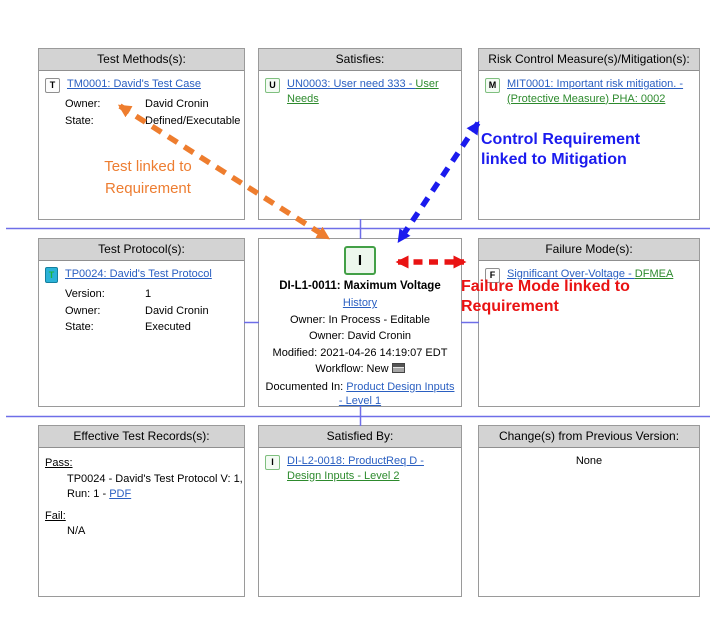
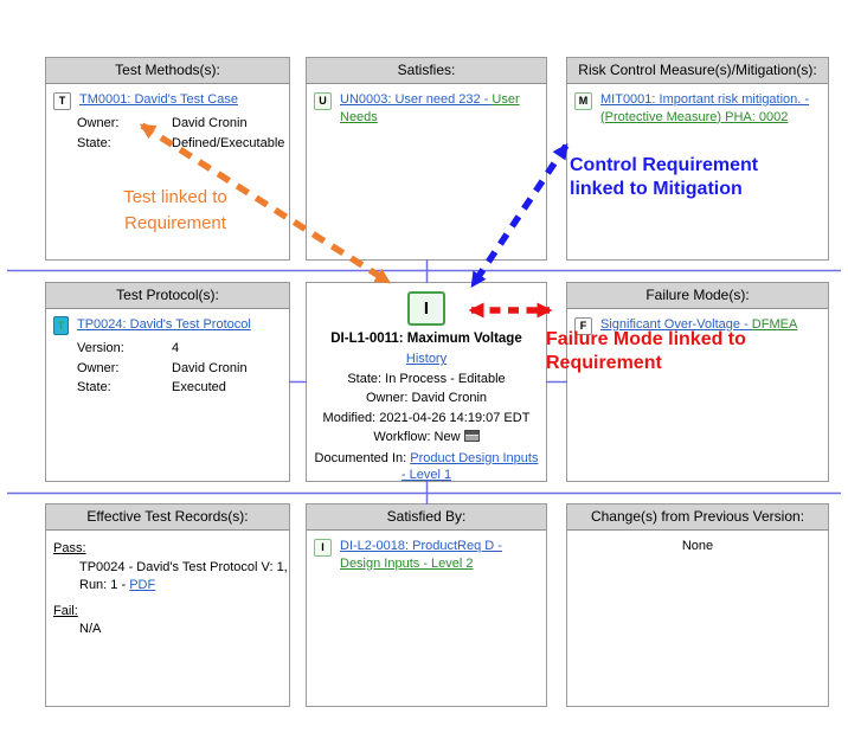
  Test Methods(s):
  T
  TM0001: David's Test Case
  Owner:
  David Cronin
  State:
  Defined/Executable
  Satisfies:
  U
- UN0003: User need 333 - User Needs
+ UN0003: User need 232 - User Needs
  Risk Control Measure(s)/Mitigation(s):
  M
  MIT0001: Important risk mitigation. -
  (Protective Measure) PHA: 0002
  Test Protocol(s):
  T
  TP0024: David's Test Protocol
  Version:
- 1
+ 4
  Owner:
  David Cronin
  State:
  Executed
  I
  DI-L1-0011: Maximum Voltage
  History
- Owner: In Process - Editable
+ State: In Process - Editable
  Owner: David Cronin
  Modified: 2021-04-26 14:19:07 EDT
  Workflow: New
  Documented In: Product Design Inputs - Level 1
  Failure Mode(s):
  F
  Significant Over-Voltage - DFMEA
  Effective Test Records(s):
  Pass:
  TP0024 - David's Test Protocol V: 1
  Run: 1 - PDF
  Fail:
  N/A
  Satisfied By:
  I
  DI-L2-0018: ProductReq D - Design Inputs - Level 2
  Change(s) from Previous Version:
  None
  Test linked to Requirement
  Control Requirement linked to Mitigation
  Failure Mode linked to Requirement
